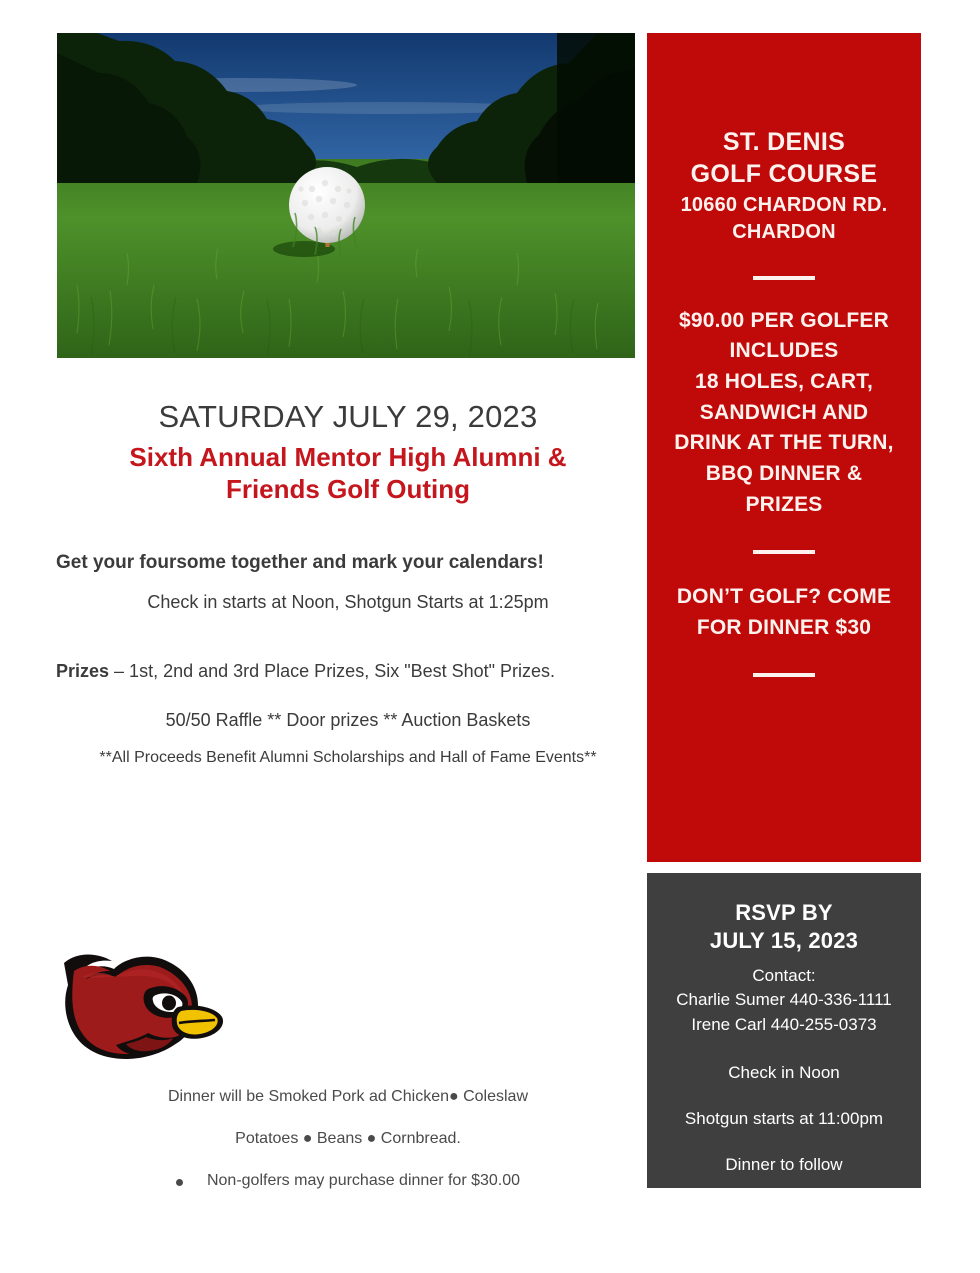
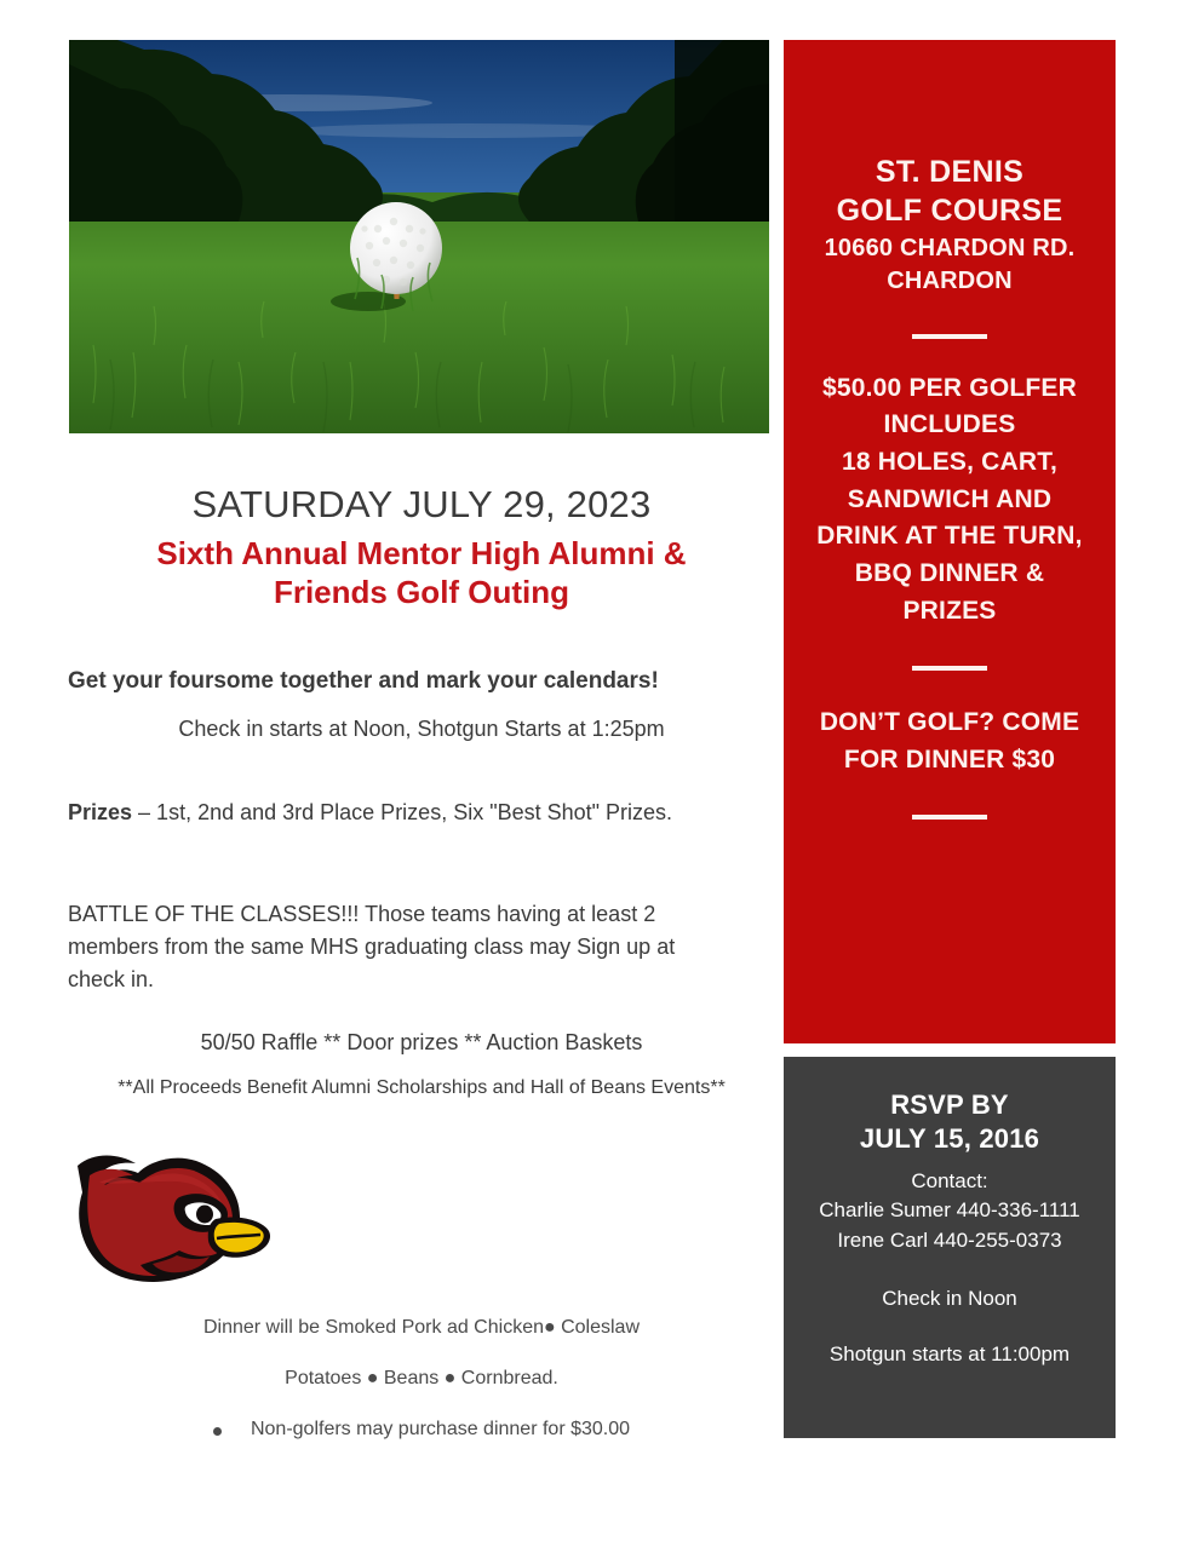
  SATURDAY JULY 29, 2023
  Sixth Annual Mentor High Alumni &
  Friends Golf Outing
  Get your foursome together and mark your calendars!
  Check in starts at Noon, Shotgun Starts at 1:25pm
  Prizes – 1st, 2nd and 3rd Place Prizes, Six "Best Shot" Prizes.
+ BATTLE OF THE CLASSES!!! Those teams having at least 2 members from the same MHS graduating class may Sign up at check in.
  50/50 Raffle ** Door prizes ** Auction Baskets
- **All Proceeds Benefit Alumni Scholarships and Hall of Fame Events**
+ **All Proceeds Benefit Alumni Scholarships and Hall of Beans Events**
  Dinner will be Smoked Pork ad Chicken● Coleslaw
  Potatoes ● Beans ● Cornbread.
  Non-golfers may purchase dinner for $30.00
  ST. DENIS
  GOLF COURSE
  10660 CHARDON RD.
  CHARDON
- $90.00 PER GOLFER
+ $50.00 PER GOLFER
  INCLUDES
  18 HOLES, CART,
  SANDWICH AND
  DRINK AT THE TURN,
  BBQ DINNER &
  PRIZES
  DON’T GOLF? COME
  FOR DINNER $30
  RSVP BY
- JULY 15, 2023
+ JULY 15, 2016
  Contact:
  Charlie Sumer 440-336-1111
  Irene Carl 440-255-0373
  Check in Noon
  Shotgun starts at 11:00pm
- Dinner to follow
